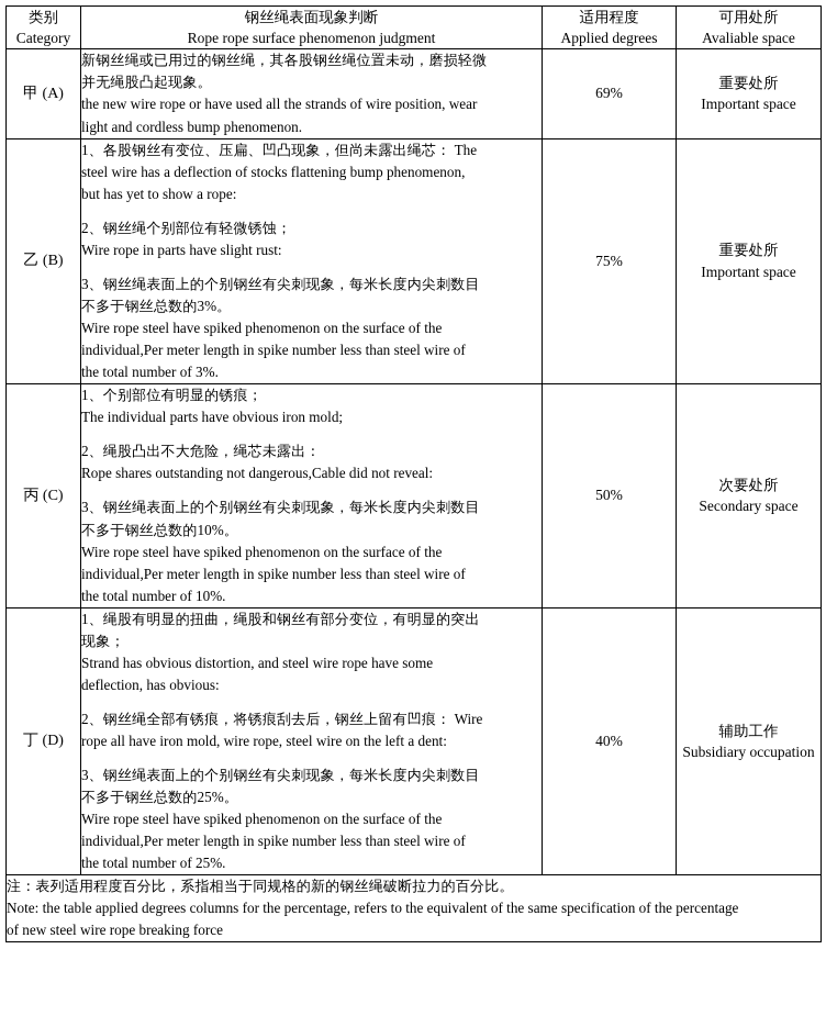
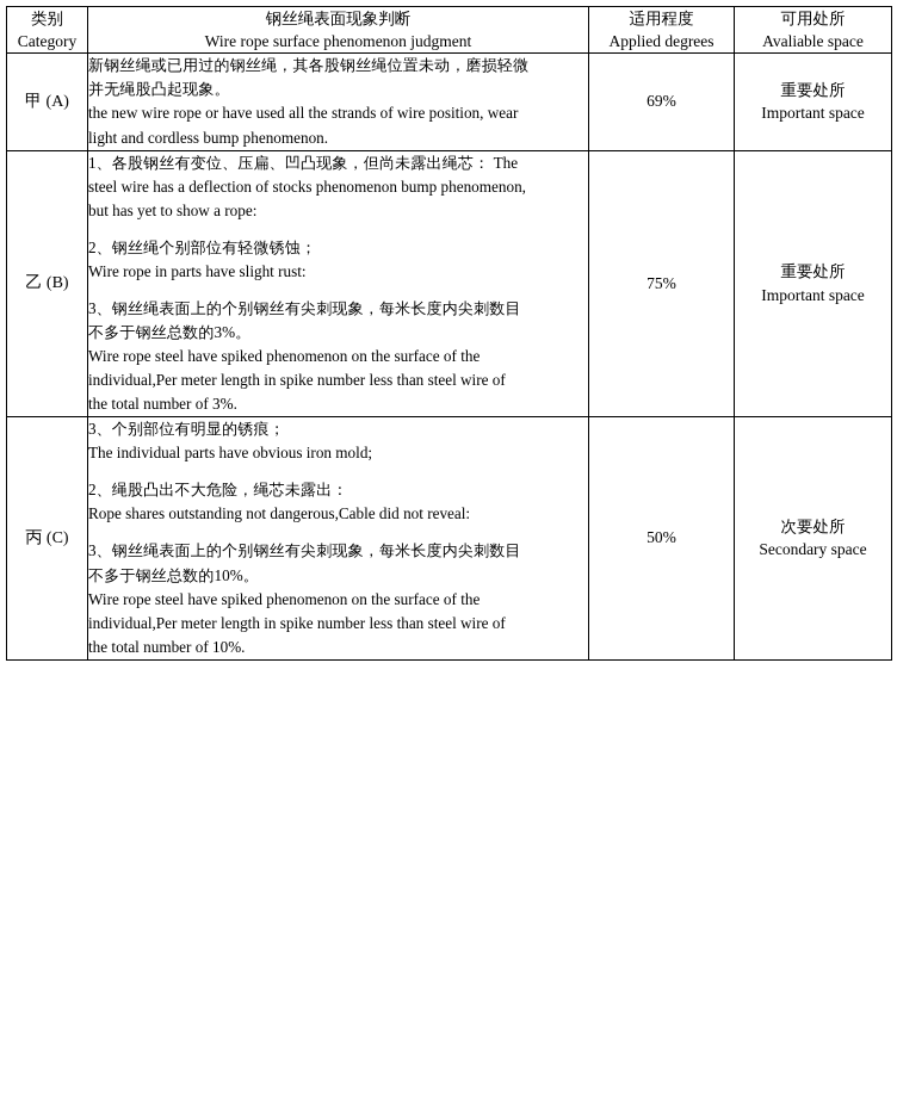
- 类别 Category	钢丝绳表面现象判断 Rope rope surface phenomenon judgment	适用程度 Applied degrees	可用处所 Avaliable space
+ 类别 Category	钢丝绳表面现象判断 Wire rope surface phenomenon judgment	适用程度 Applied degrees	可用处所 Avaliable space
  甲 (A)	新钢丝绳或已用过的钢丝绳，其各股钢丝绳位置未动，磨损轻微 并无绳股凸起现象。 the new wire rope or have used all the strands of wire position, wear light and cordless bump phenomenon.	69%	重要处所 Important space
- 乙 (B)	1、各股钢丝有变位、压扁、凹凸现象，但尚未露出绳芯： The steel wire has a deflection of stocks flattening bump phenomenon, but has yet to show a rope: 2、钢丝绳个别部位有轻微锈蚀； Wire rope in parts have slight rust: 3、钢丝绳表面上的个别钢丝有尖刺现象，每米长度内尖刺数目 不多于钢丝总数的3%。 Wire rope steel have spiked phenomenon on the surface of the individual,Per meter length in spike number less than steel wire of the total number of 3%.	75%	重要处所 Important space
+ 乙 (B)	1、各股钢丝有变位、压扁、凹凸现象，但尚未露出绳芯： The steel wire has a deflection of stocks phenomenon bump phenomenon, but has yet to show a rope: 2、钢丝绳个别部位有轻微锈蚀； Wire rope in parts have slight rust: 3、钢丝绳表面上的个别钢丝有尖刺现象，每米长度内尖刺数目 不多于钢丝总数的3%。 Wire rope steel have spiked phenomenon on the surface of the individual,Per meter length in spike number less than steel wire of the total number of 3%.	75%	重要处所 Important space
- 丙 (C)	1、个别部位有明显的锈痕； The individual parts have obvious iron mold; 2、绳股凸出不大危险，绳芯未露出： Rope shares outstanding not dangerous,Cable did not reveal: 3、钢丝绳表面上的个别钢丝有尖刺现象，每米长度内尖刺数目 不多于钢丝总数的10%。 Wire rope steel have spiked phenomenon on the surface of the individual,Per meter length in spike number less than steel wire of the total number of 10%.	50%	次要处所 Secondary space
+ 丙 (C)	3、个别部位有明显的锈痕； The individual parts have obvious iron mold; 2、绳股凸出不大危险，绳芯未露出： Rope shares outstanding not dangerous,Cable did not reveal: 3、钢丝绳表面上的个别钢丝有尖刺现象，每米长度内尖刺数目 不多于钢丝总数的10%。 Wire rope steel have spiked phenomenon on the surface of the individual,Per meter length in spike number less than steel wire of the total number of 10%.	50%	次要处所 Secondary space
- 丁 (D)	1、绳股有明显的扭曲，绳股和钢丝有部分变位，有明显的突出 现象； Strand has obvious distortion, and steel wire rope have some deflection, has obvious: 2、钢丝绳全部有锈痕，将锈痕刮去后，钢丝上留有凹痕： Wire rope all have iron mold, wire rope, steel wire on the left a dent: 3、钢丝绳表面上的个别钢丝有尖刺现象，每米长度内尖刺数目 不多于钢丝总数的25%。 Wire rope steel have spiked phenomenon on the surface of the individual,Per meter length in spike number less than steel wire of the total number of 25%.	40%	辅助工作 Subsidiary occupation
- 注：表列适用程度百分比，系指相当于同规格的新的钢丝绳破断拉力的百分比。 Note: the table applied degrees columns for the percentage, refers to the equivalent of the same specification of the percentage of new steel wire rope breaking force
